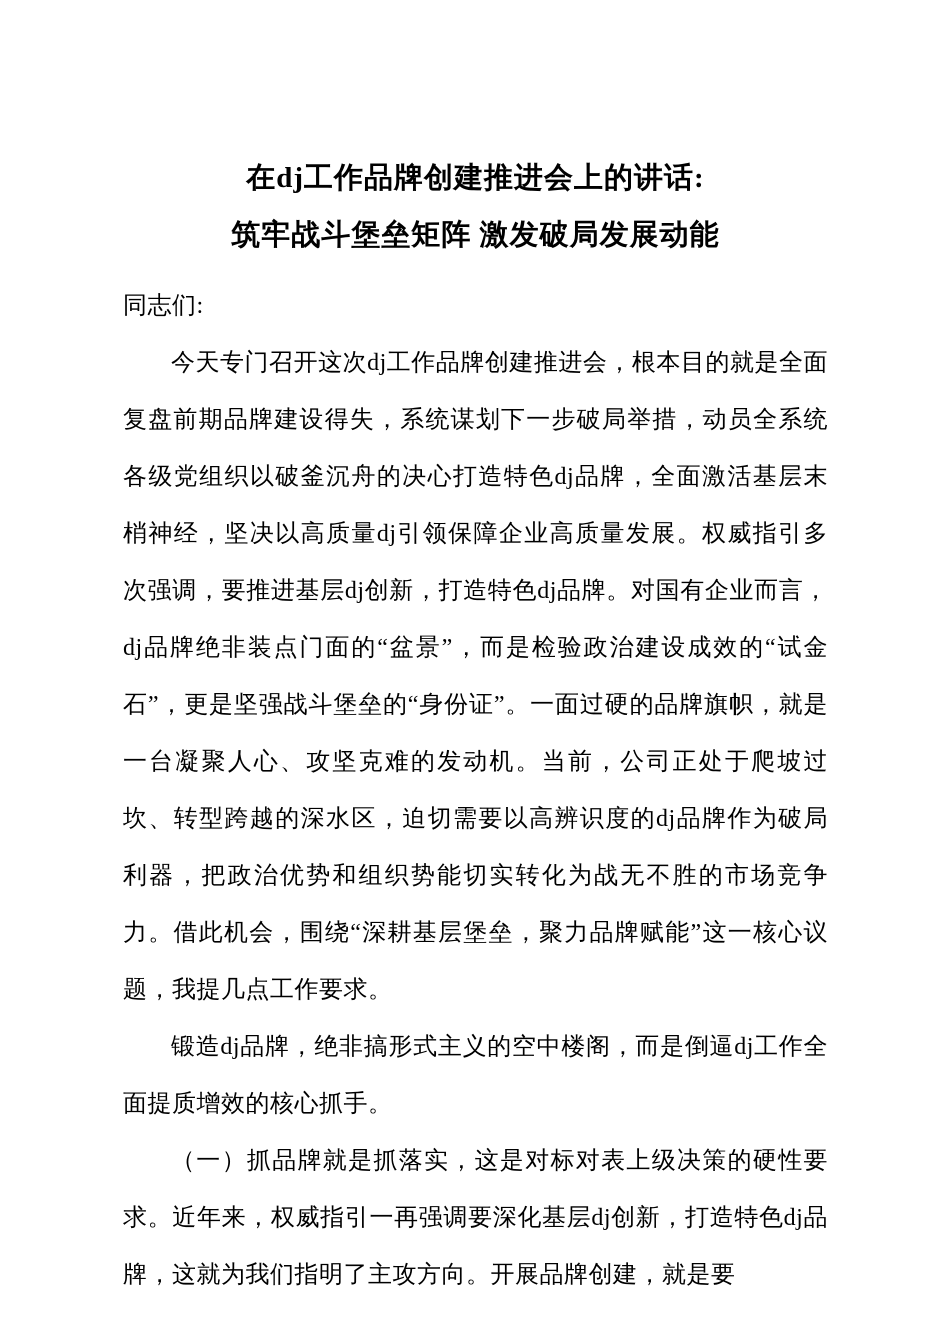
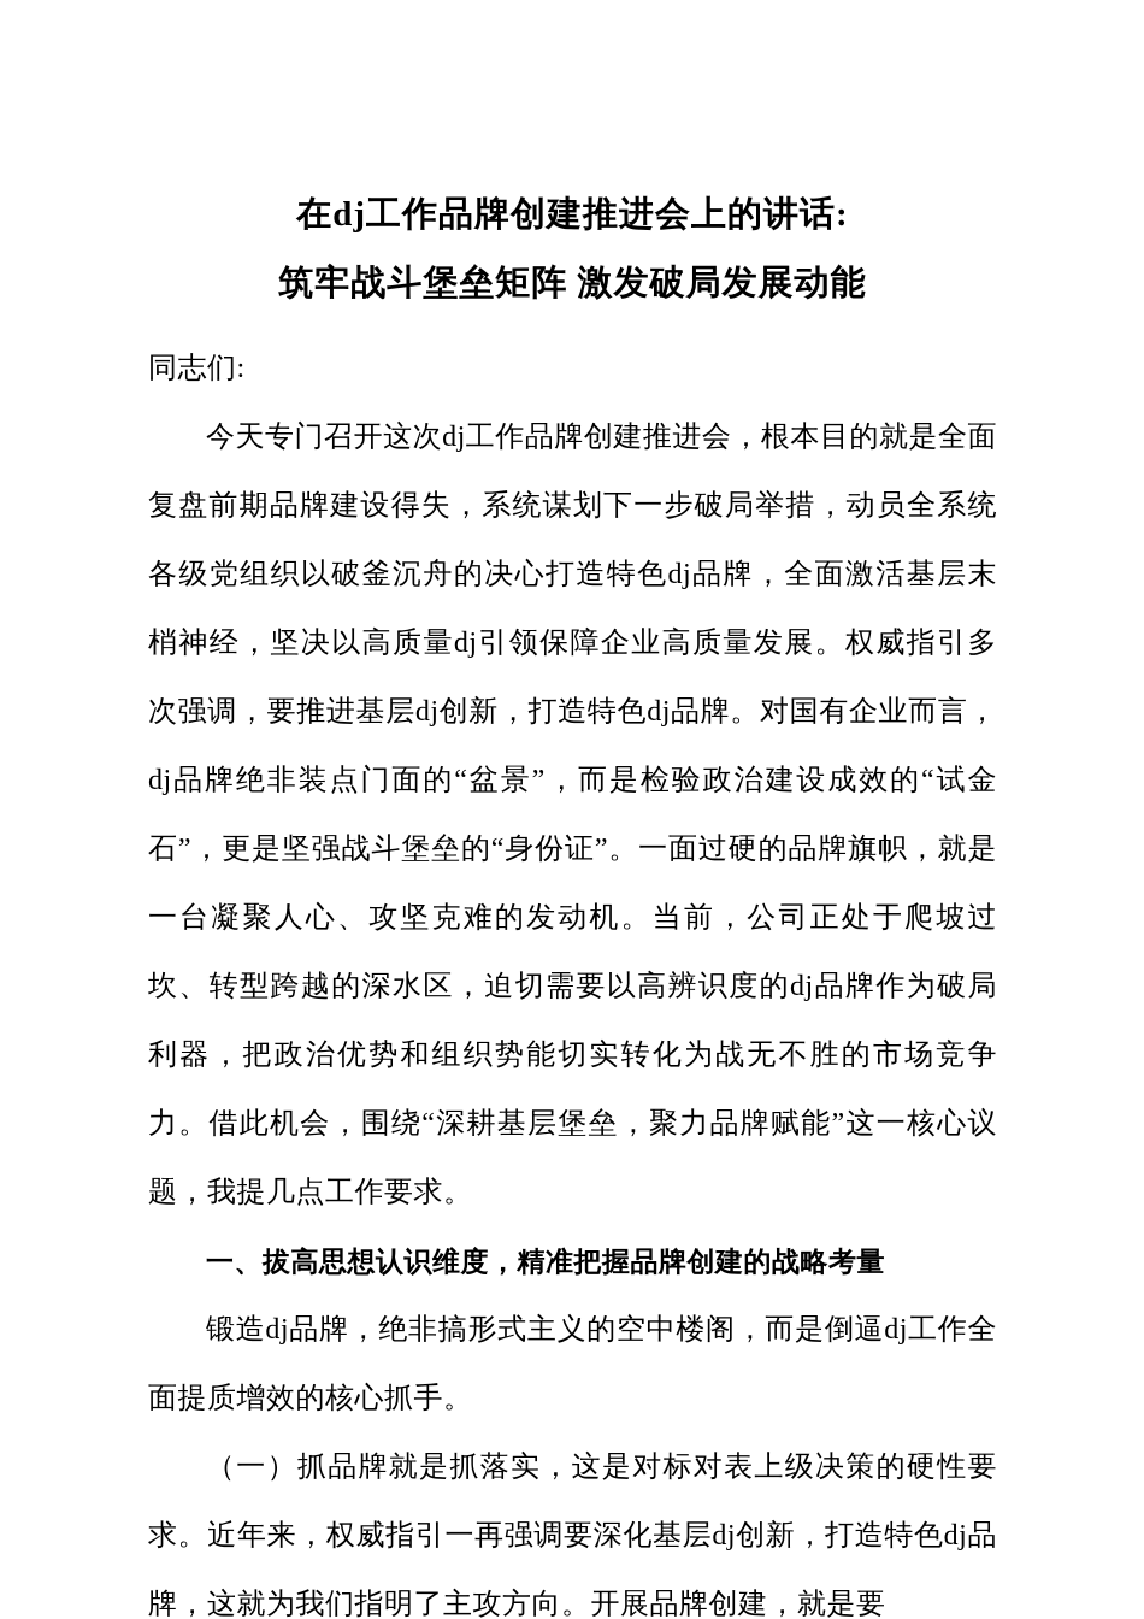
  在dj工作品牌创建推进会上的讲话:
  筑牢战斗堡垒矩阵 激发破局发展动能
  同志们:
  今天专门召开这次dj工作品牌创建推进会，根本目的就是全面复盘前期品牌建设得失，系统谋划下一步破局举措，动员全系统各级党组织以破釜沉舟的决心打造特色dj品牌，全面激活基层末梢神经，坚决以高质量dj引领保障企业高质量发展。权威指引多次强调，要推进基层dj创新，打造特色dj品牌。对国有企业而言，dj品牌绝非装点门面的“盆景”，而是检验政治建设成效的“试金石”，更是坚强战斗堡垒的“身份证”。一面过硬的品牌旗帜，就是一台凝聚人心、攻坚克难的发动机。当前，公司正处于爬坡过坎、转型跨越的深水区，迫切需要以高辨识度的dj品牌作为破局利器，把政治优势和组织势能切实转化为战无不胜的市场竞争力。借此机会，围绕“深耕基层堡垒，聚力品牌赋能”这一核心议题，我提几点工作要求。
+ 一、拔高思想认识维度，精准把握品牌创建的战略考量
  锻造dj品牌，绝非搞形式主义的空中楼阁，而是倒逼dj工作全面提质增效的核心抓手。
  （一）抓品牌就是抓落实，这是对标对表上级决策的硬性要求。近年来，权威指引一再强调要深化基层dj创新，打造特色dj品牌，这就为我们指明了主攻方向。开展品牌创建，就是要
